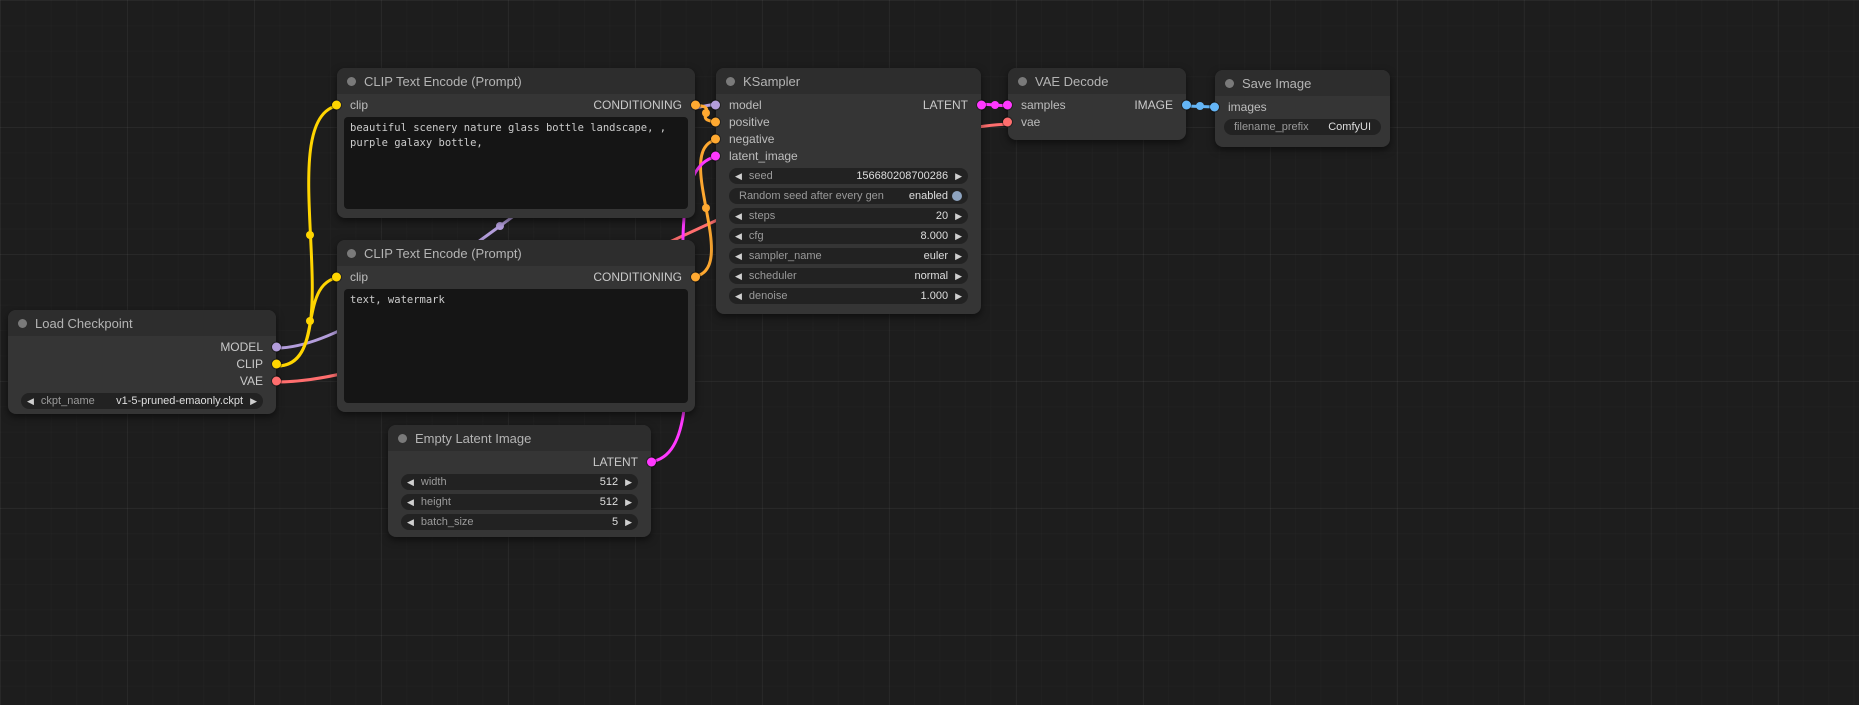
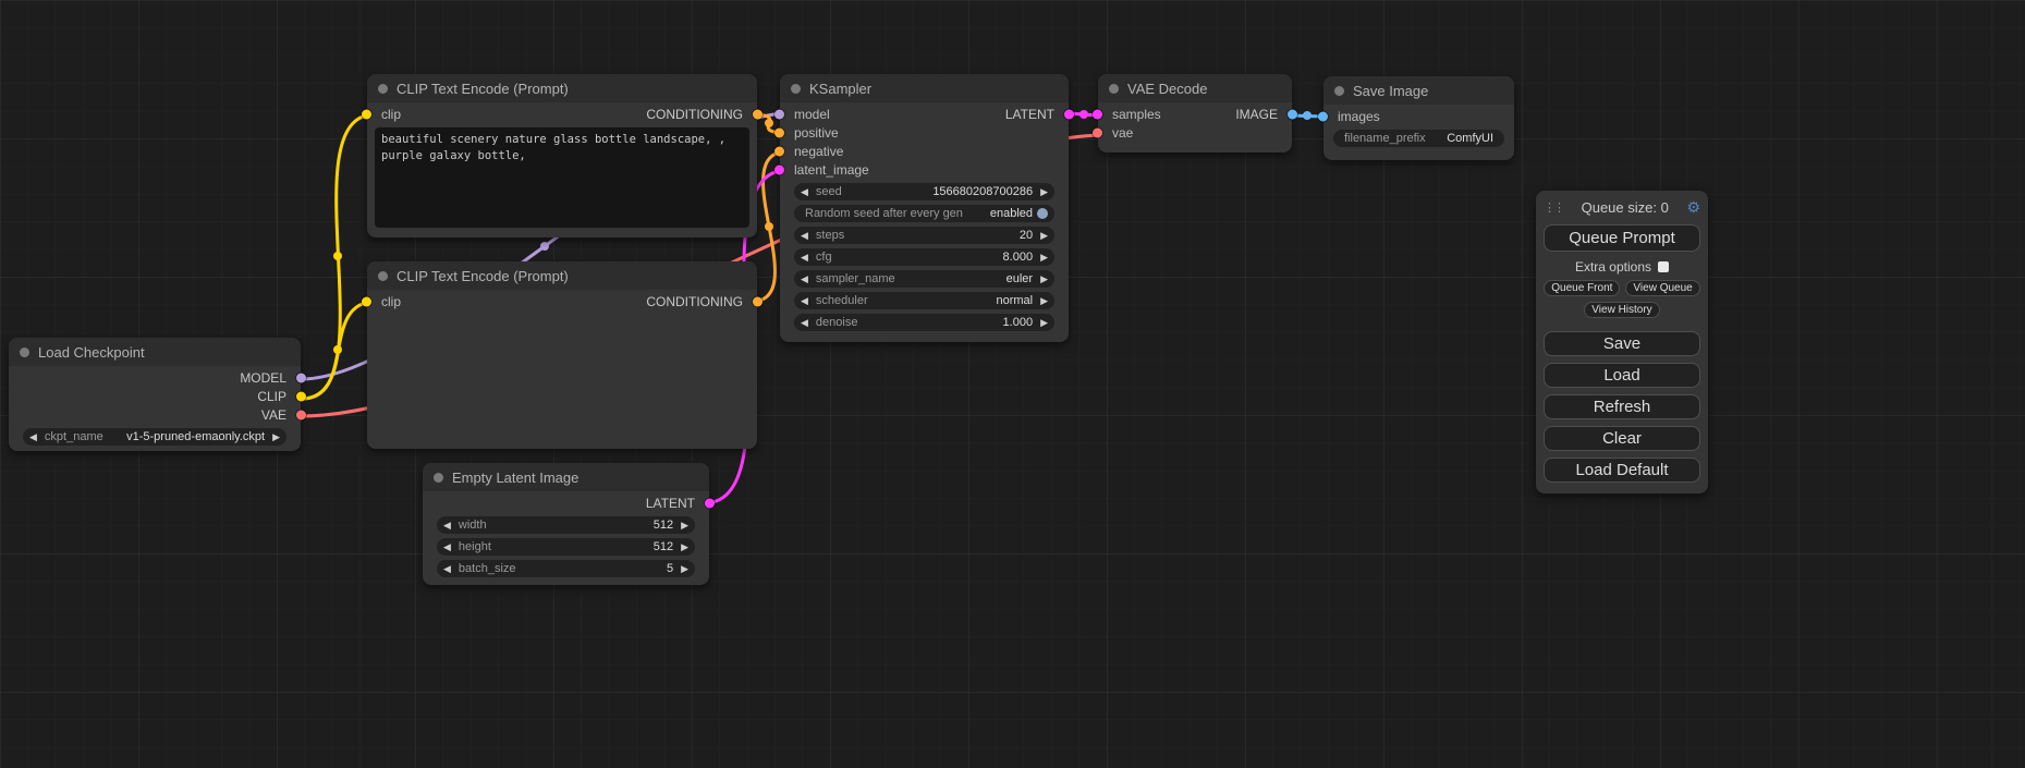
  Load Checkpoint
  MODEL
  CLIP
  VAE
  ◀
  ckpt_name
  v1-5-pruned-emaonly.ckpt
  ▶
  CLIP Text Encode (Prompt)
  clip
  CONDITIONING
  CLIP Text Encode (Prompt)
  clip
  CONDITIONING
- text, watermark
  Empty Latent Image
  LATENT
  ◀
  width
  512
  ▶
  ◀
  height
  512
  ▶
  ◀
  batch_size
  5
  ▶
  KSampler
  model
  LATENT
  positive
  negative
  latent_image
  ◀
  seed
  156680208700286
  ▶
  Random seed after every gen
  enabled
  ◀
  steps
  20
  ▶
  ◀
  cfg
  8.000
  ▶
  ◀
  sampler_name
  euler
  ▶
  ◀
  scheduler
  normal
  ▶
  ◀
  denoise
  1.000
  ▶
  VAE Decode
  samples
  IMAGE
  vae
  Save Image
  images
  filename_prefix
  ComfyUI
+ ⋮⋮
+ Queue size: 0
+ ⚙
+ Queue Prompt
+ Extra options
+ Queue Front
+ View Queue
+ View History
+ Save
+ Load
+ Refresh
+ Clear
+ Load Default
